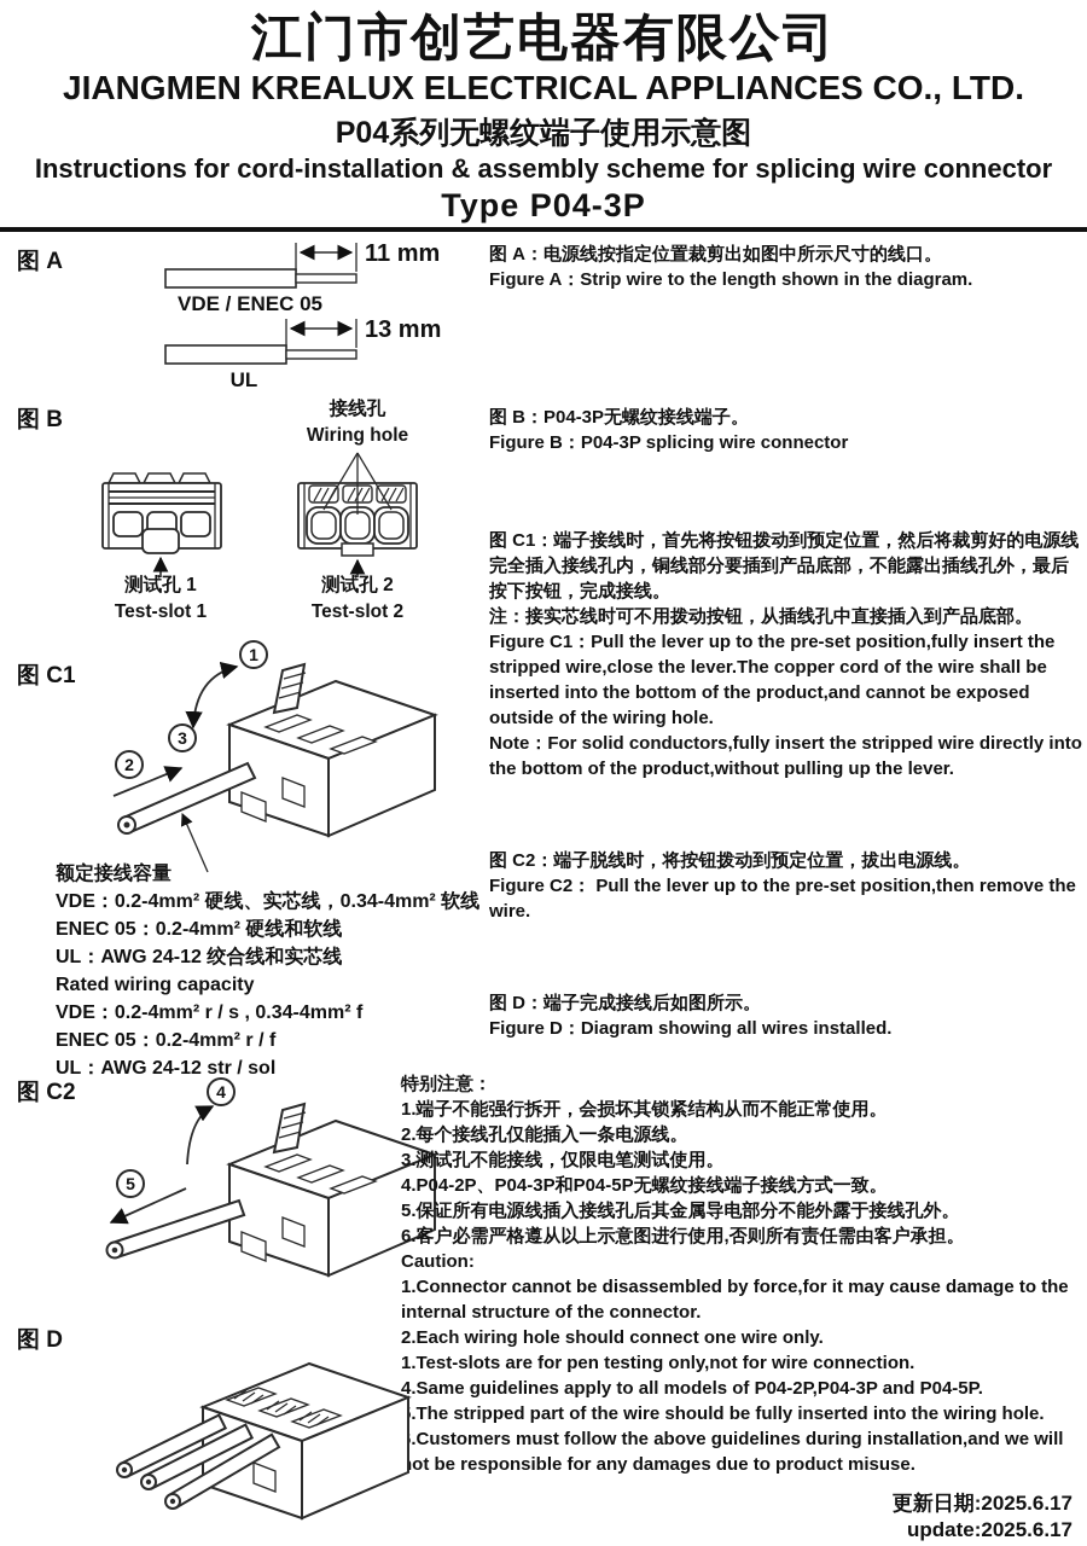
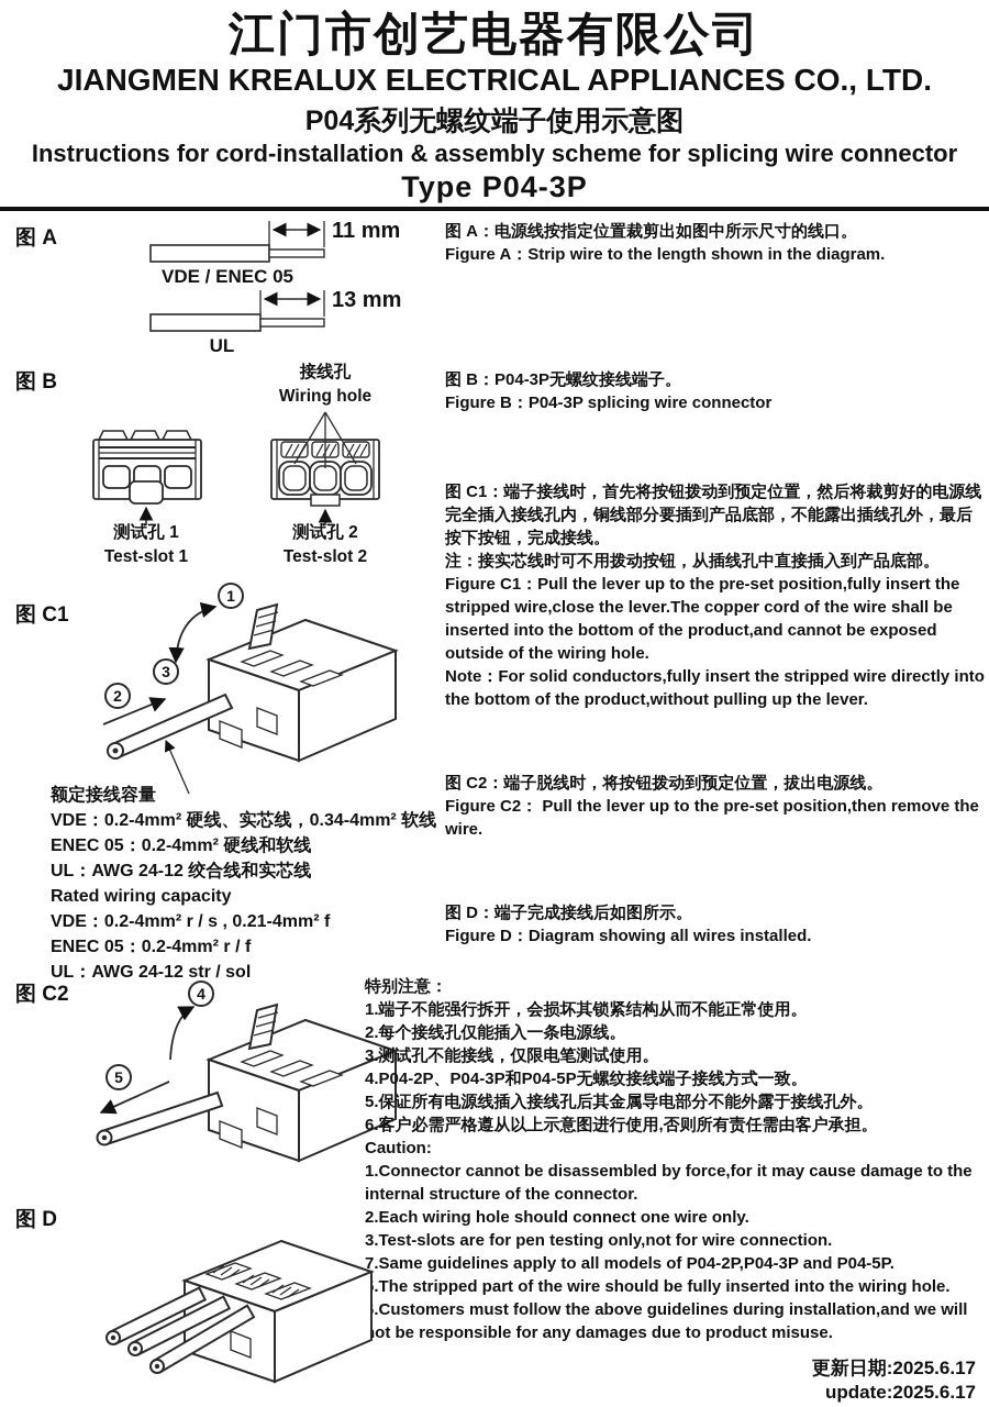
  江门市创艺电器有限公司
  JIANGMEN KREALUX ELECTRICAL APPLIANCES CO., LTD.
  P04系列无螺纹端子使用示意图
  Instructions for cord-installation & assembly scheme for splicing wire connector
  Type P04-3P
  图 A
  图 B
  图 C1
  图 C2
  图 D
  11 mm
  VDE / ENEC 05
  13 mm
  UL
  图 A：电源线按指定位置裁剪出如图中所示尺寸的线口。
  Figure A：Strip wire to the length shown in the diagram.
  接线孔
  Wiring hole
  测试孔 1
  Test-slot 1
  测试孔 2
  Test-slot 2
  图 B：P04-3P无螺纹接线端子。
  Figure B：P04-3P splicing wire connector
  1
  2
  3
  图 C1：端子接线时，首先将按钮拨动到预定位置，然后将裁剪好的电源线完全插入接线孔内，铜线部分要插到产品底部，不能露出插线孔外，最后按下按钮，完成接线。
  注：接实芯线时可不用拨动按钮，从插线孔中直接插入到产品底部。
  Figure C1：Pull the lever up to the pre-set position,fully insert the stripped wire,close the lever.The copper cord of the wire shall be inserted into the bottom of the product,and cannot be exposed outside of the wiring hole.
  Note：For solid conductors,fully insert the stripped wire directly into the bottom of the product,without pulling up the lever.
  额定接线容量
  VDE：0.2-4mm² 硬线、实芯线，0.34-4mm² 软线
  ENEC 05：0.2-4mm² 硬线和软线
  UL：AWG 24-12 绞合线和实芯线
  Rated wiring capacity
- VDE：0.2-4mm² r / s , 0.34-4mm² f
+ VDE：0.2-4mm² r / s , 0.21-4mm² f
  ENEC 05：0.2-4mm² r / f
  UL：AWG 24-12 str / sol
  图 C2：端子脱线时，将按钮拨动到预定位置，拔出电源线。
  Figure C2： Pull the lever up to the pre-set position,then remove the wire.
  图 D：端子完成接线后如图所示。
  Figure D：Diagram showing all wires installed.
  4
  5
  特别注意：
  1.端子不能强行拆开，会损坏其锁紧结构从而不能正常使用。
  2.每个接线孔仅能插入一条电源线。
  3.测试孔不能接线，仅限电笔测试使用。
  4.P04-2P、P04-3P和P04-5P无螺纹接线端子接线方式一致。
  5.保证所有电源线插入接线孔后其金属导电部分不能外露于接线孔外。
  6.客户必需严格遵从以上示意图进行使用,否则所有责任需由客户承担。
  Caution:
  1.Connector cannot be disassembled by force,for it may cause damage to the internal structure of the connector.
  2.Each wiring hole should connect one wire only.
- 1.Test-slots are for pen testing only,not for wire connection.
+ 3.Test-slots are for pen testing only,not for wire connection.
- 4.Same guidelines apply to all models of P04-2P,P04-3P and P04-5P.
+ 7.Same guidelines apply to all models of P04-2P,P04-3P and P04-5P.
  .The stripped part of the wire should be fully inserted into the wiring hole.
  .Customers must follow the above guidelines during installation,and we will ot be responsible for any damages due to product misuse.
  更新日期:2025.6.17
  update:2025.6.17
